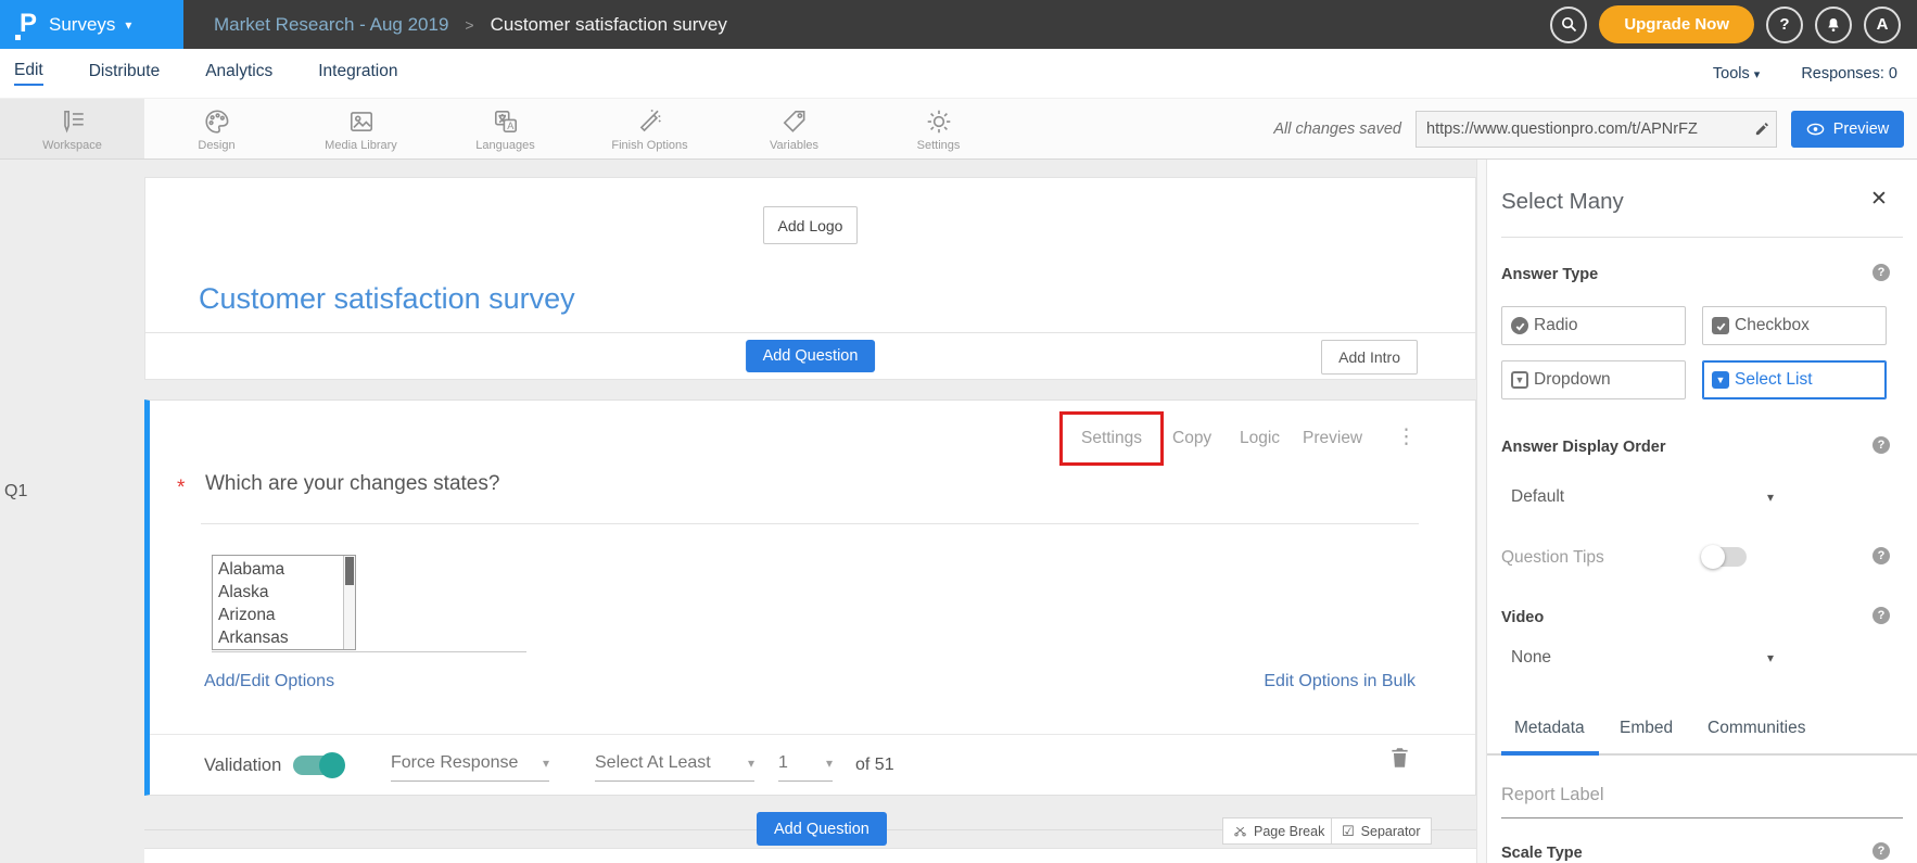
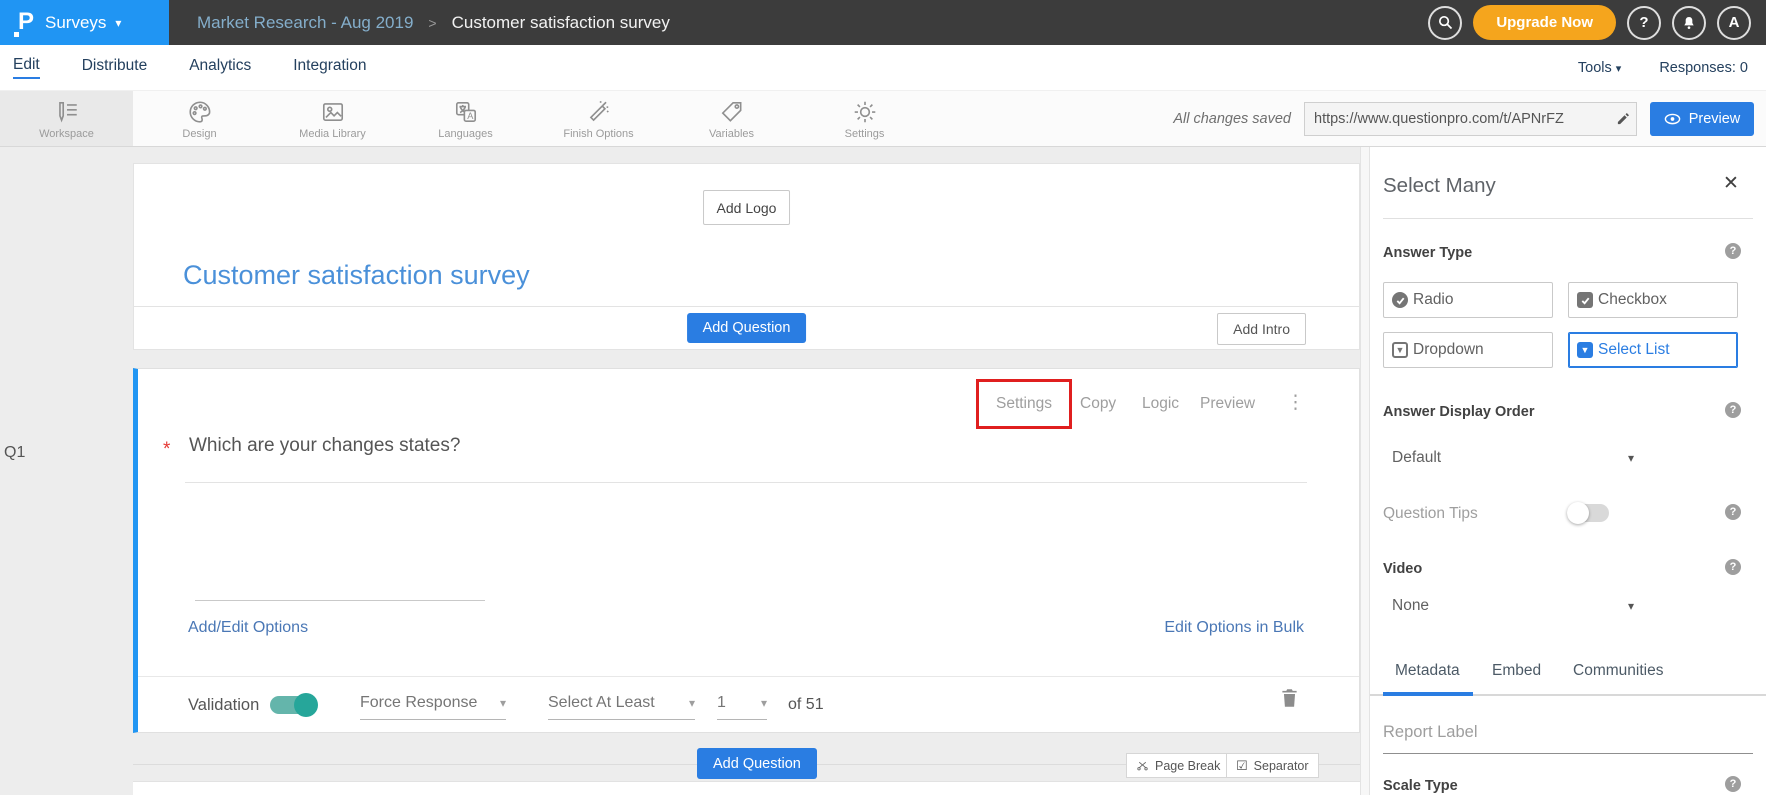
  P
  Surveys
  ▾
  Market Research - Aug 2019
  >
  Customer satisfaction survey
  Upgrade Now
  ?
  A
  Edit
  Distribute
  Analytics
  Integration
  Tools ▾
  Responses: 0
  Workspace
  Design
  Media Library
  A
  Languages
  Finish Options
  Variables
  Settings
  All changes saved
  https://www.questionpro.com/t/APNrFZ
  Preview
  Q1
  Add Logo
  Customer satisfaction survey
  Add Question
  Add Intro
  Settings
  Copy
  Logic
  Preview
  ⋮
  *
  Which are your changes states?
- Alabama
- Alaska
- Arizona
- Arkansas
  Add/Edit Options
  Edit Options in Bulk
  Validation
  Force Response
  ▾
  Select At Least
  ▾
  1
  ▾
  of 51
  Add Question
  Page Break
  ☑
  Separator
  Select Many
  ✕
  Answer Type
  ?
  Radio
  Checkbox
  ▼
  Dropdown
  ▼
  Select List
  Answer Display Order
  ?
  Default
  ▾
  Question Tips
  ?
  Video
  ?
  None
  ▾
  Metadata
  Embed
  Communities
  Report Label
  Scale Type
  ?
